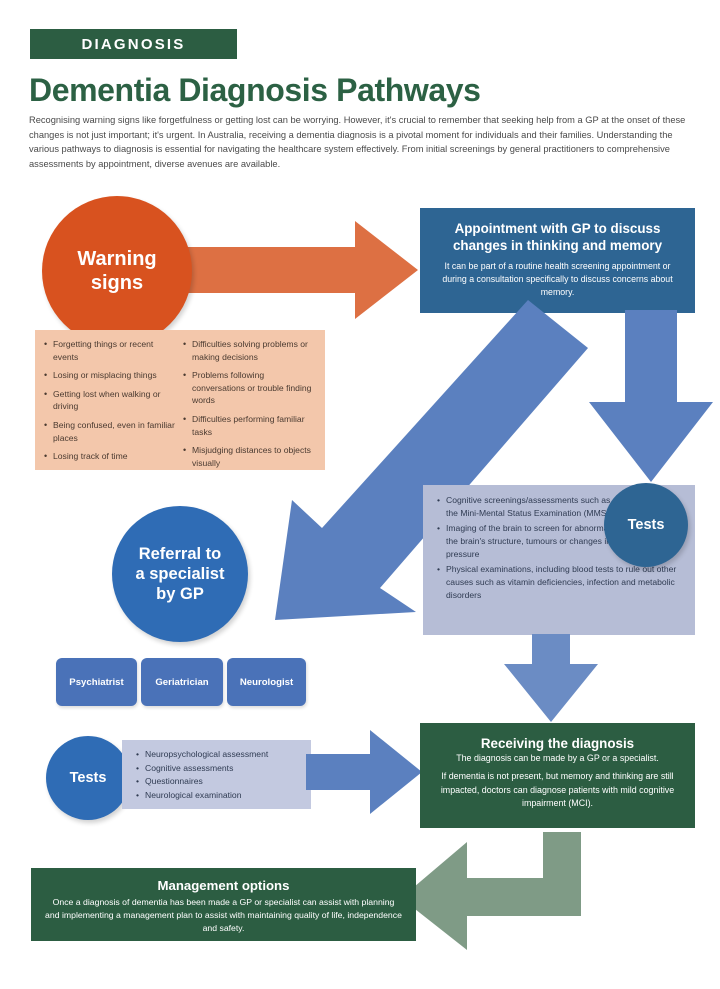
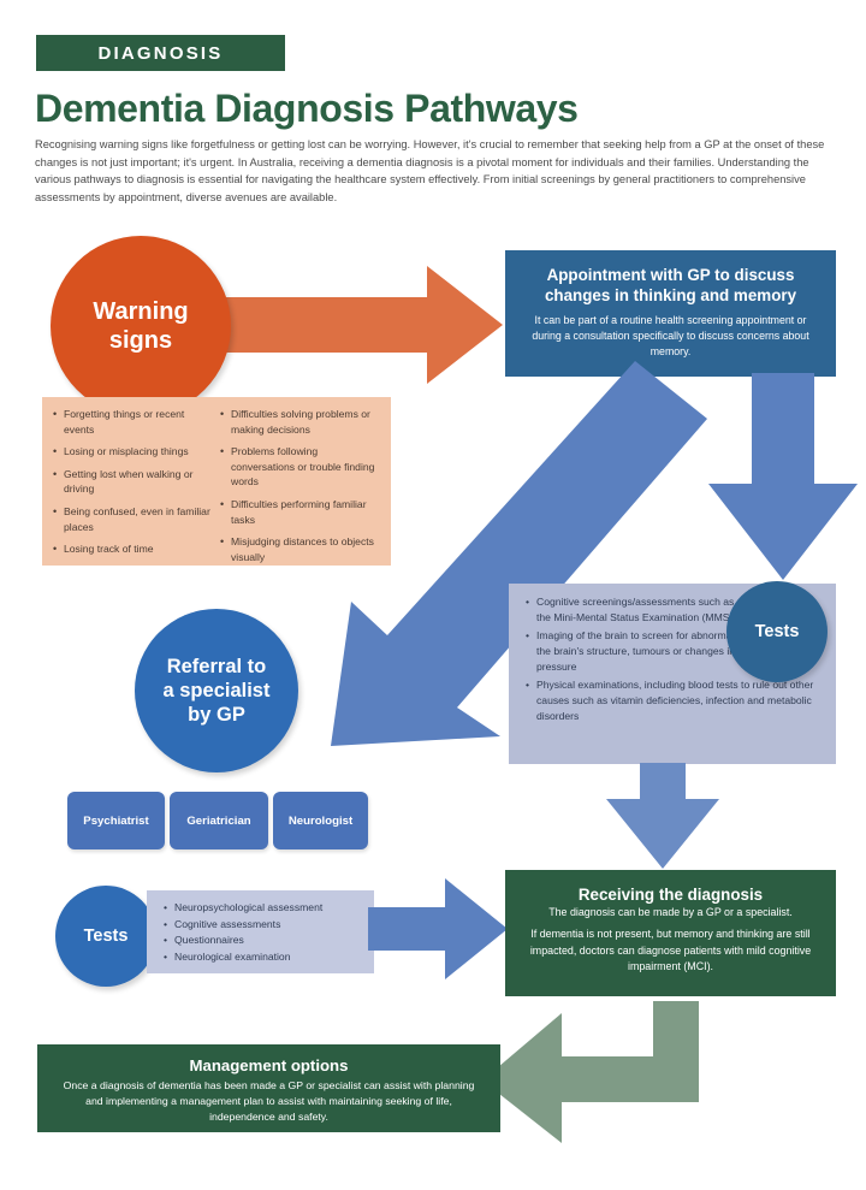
  DIAGNOSIS
  Dementia Diagnosis Pathways
  Recognising warning signs like forgetfulness or getting lost can be worrying. However, it's crucial to remember that seeking help from a GP at the onset of these changes is not just important; it's urgent. In Australia, receiving a dementia diagnosis is a pivotal moment for individuals and their families. Understanding the various pathways to diagnosis is essential for navigating the healthcare system effectively. From initial screenings by general practitioners to comprehensive assessments by appointment, diverse avenues are available.
  Warning
  signs
  Appointment with GP to discuss changes in thinking and memory
  It can be part of a routine health screening appointment or during a consultation specifically to discuss concerns about memory.
  Forgetting things or recent events
  Losing or misplacing things
  Getting lost when walking or driving
  Being confused, even in familiar places
  Losing track of time
  Difficulties solving problems or making decisions
  Problems following conversations or trouble finding words
  Difficulties performing familiar tasks
  Misjudging distances to objects visually
  Cognitive screenings/assessments such as the Mini-Mental Status Examination (MMS
  Imaging of the brain to screen for abnorm the brain's structure, tumours or changes i pressure
  Physical examinations, including blood tests to rule out other causes such as vitamin deficiencies, infection and metabolic disorders
  Tests
  Referral to
  a specialist
  by GP
  Psychiatrist
  Geriatrician
  Neurologist
  Tests
  Neuropsychological assessment
  Cognitive assessments
  Questionnaires
  Neurological examination
  Receiving the diagnosis
  The diagnosis can be made by a GP or a specialist.
  If dementia is not present, but memory and thinking are still impacted, doctors can diagnose patients with mild cognitive impairment (MCI).
  Management options
- Once a diagnosis of dementia has been made a GP or specialist can assist with planning and implementing a management plan to assist with maintaining quality of life, independence and safety.
+ Once a diagnosis of dementia has been made a GP or specialist can assist with planning and implementing a management plan to assist with maintaining seeking of life, independence and safety.
